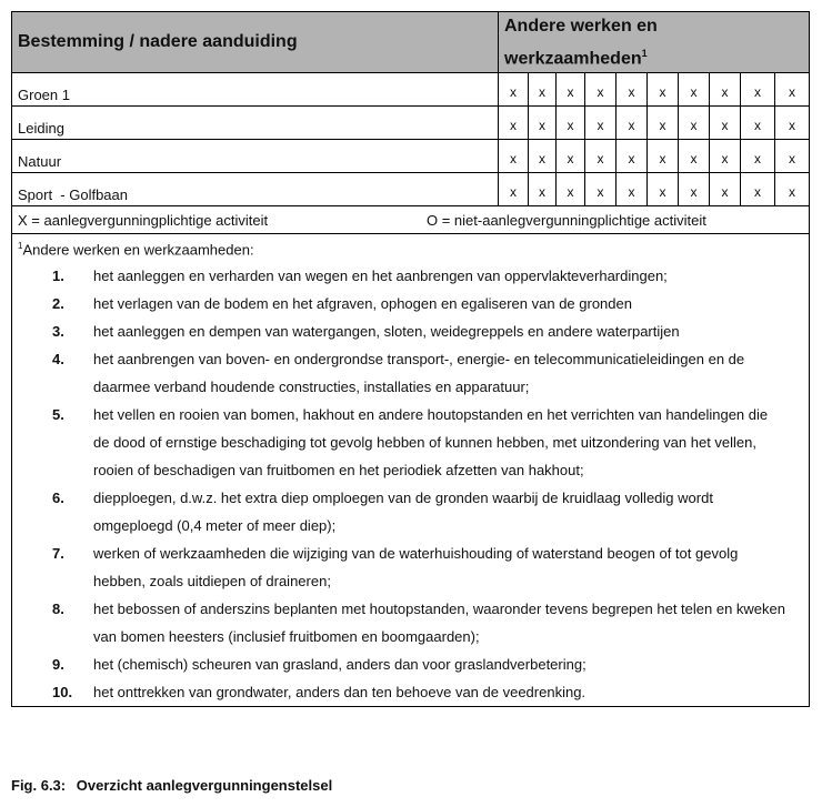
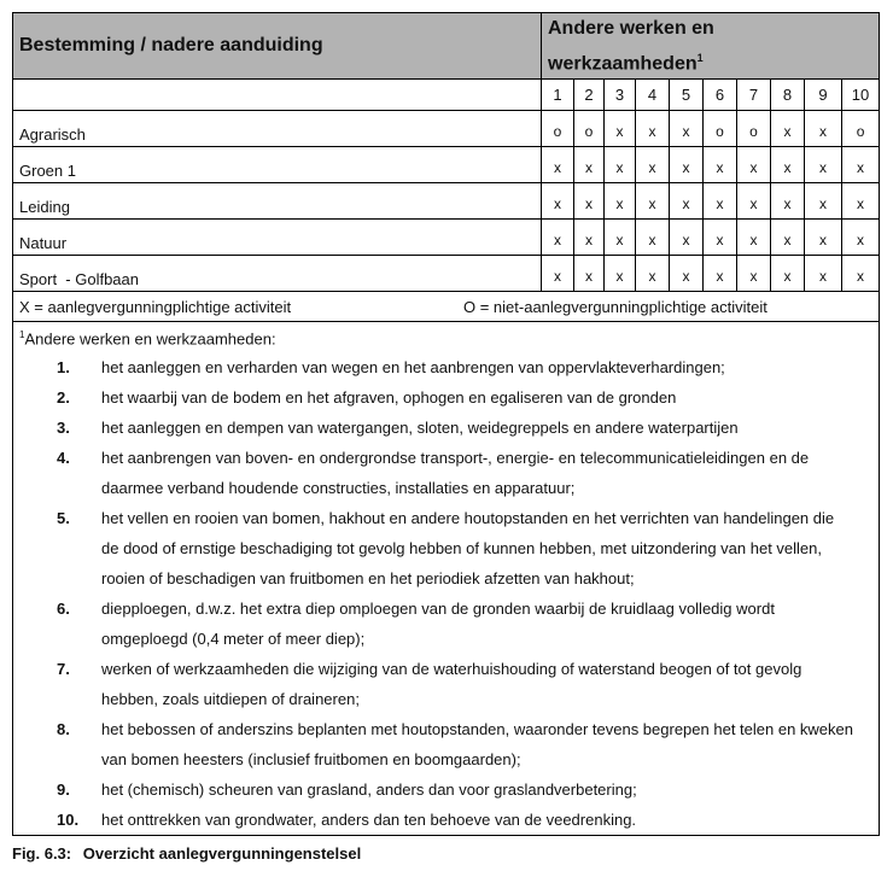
  Bestemming / nadere aanduiding	Andere werken en werkzaamheden1
+ 	1	2	3	4	5	6	7	8	9	10
+ Agrarisch	o	o	x	x	x	o	o	x	x	o
  Groen 1	x	x	x	x	x	x	x	x	x	x
  Leiding	x	x	x	x	x	x	x	x	x	x
  Natuur	x	x	x	x	x	x	x	x	x	x
  Sport - Golfbaan	x	x	x	x	x	x	x	x	x	x
  X = aanlegvergunningplichtige activiteit O = niet-aanlegvergunningplichtige activiteit
- 1Andere werken en werkzaamheden: 1. het aanleggen en verharden van wegen en het aanbrengen van oppervlakteverhardingen; 2. het verlagen van de bodem en het afgraven, ophogen en egaliseren van de gronden 3. het aanleggen en dempen van watergangen, sloten, weidegreppels en andere waterpartijen 4. het aanbrengen van boven- en ondergrondse transport-, energie- en telecommunicatieleidingen en de daarmee verband houdende constructies, installaties en apparatuur; 5. het vellen en rooien van bomen, hakhout en andere houtopstanden en het verrichten van handelingen die de dood of ernstige beschadiging tot gevolg hebben of kunnen hebben, met uitzondering van het vellen, rooien of beschadigen van fruitbomen en het periodiek afzetten van hakhout; 6. diepploegen, d.w.z. het extra diep omploegen van de gronden waarbij de kruidlaag volledig wordt omgeploegd (0,4 meter of meer diep); 7. werken of werkzaamheden die wijziging van de waterhuishouding of waterstand beogen of tot gevolg hebben, zoals uitdiepen of draineren; 8. het bebossen of anderszins beplanten met houtopstanden, waaronder tevens begrepen het telen en kweken van bomen heesters (inclusief fruitbomen en boomgaarden); 9. het (chemisch) scheuren van grasland, anders dan voor graslandverbetering; 10. het onttrekken van grondwater, anders dan ten behoeve van de veedrenking.
+ 1Andere werken en werkzaamheden: 1. het aanleggen en verharden van wegen en het aanbrengen van oppervlakteverhardingen; 2. het waarbij van de bodem en het afgraven, ophogen en egaliseren van de gronden 3. het aanleggen en dempen van watergangen, sloten, weidegreppels en andere waterpartijen 4. het aanbrengen van boven- en ondergrondse transport-, energie- en telecommunicatieleidingen en de daarmee verband houdende constructies, installaties en apparatuur; 5. het vellen en rooien van bomen, hakhout en andere houtopstanden en het verrichten van handelingen die de dood of ernstige beschadiging tot gevolg hebben of kunnen hebben, met uitzondering van het vellen, rooien of beschadigen van fruitbomen en het periodiek afzetten van hakhout; 6. diepploegen, d.w.z. het extra diep omploegen van de gronden waarbij de kruidlaag volledig wordt omgeploegd (0,4 meter of meer diep); 7. werken of werkzaamheden die wijziging van de waterhuishouding of waterstand beogen of tot gevolg hebben, zoals uitdiepen of draineren; 8. het bebossen of anderszins beplanten met houtopstanden, waaronder tevens begrepen het telen en kweken van bomen heesters (inclusief fruitbomen en boomgaarden); 9. het (chemisch) scheuren van grasland, anders dan voor graslandverbetering; 10. het onttrekken van grondwater, anders dan ten behoeve van de veedrenking.
  Fig. 6.3: Overzicht aanlegvergunningenstelsel
